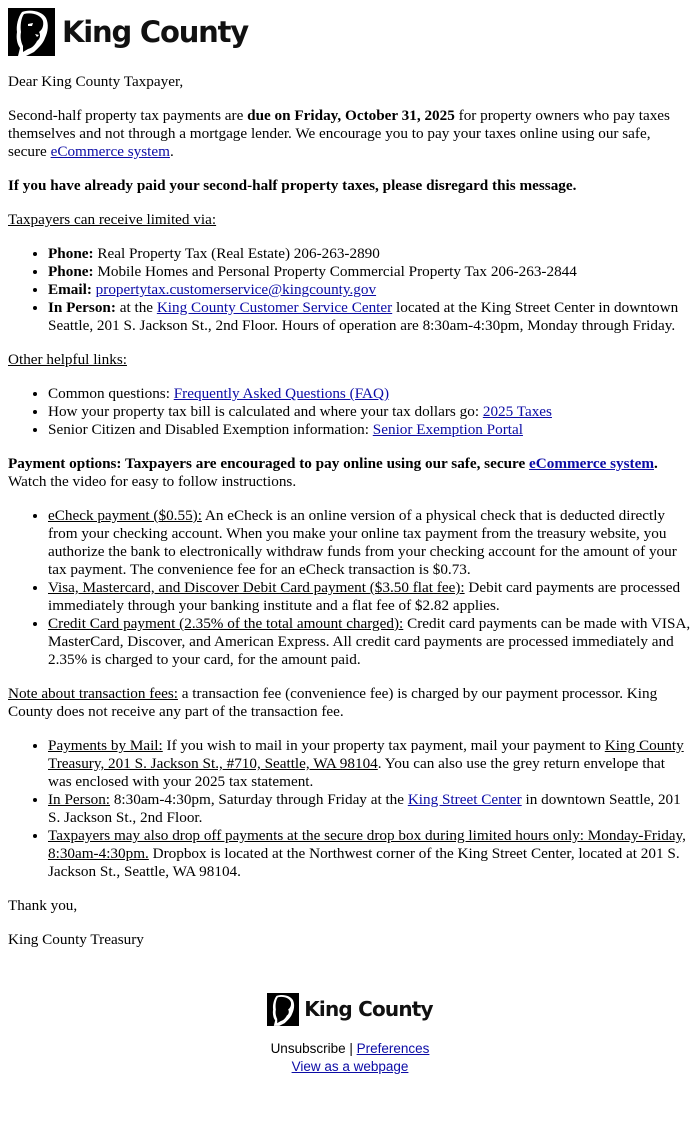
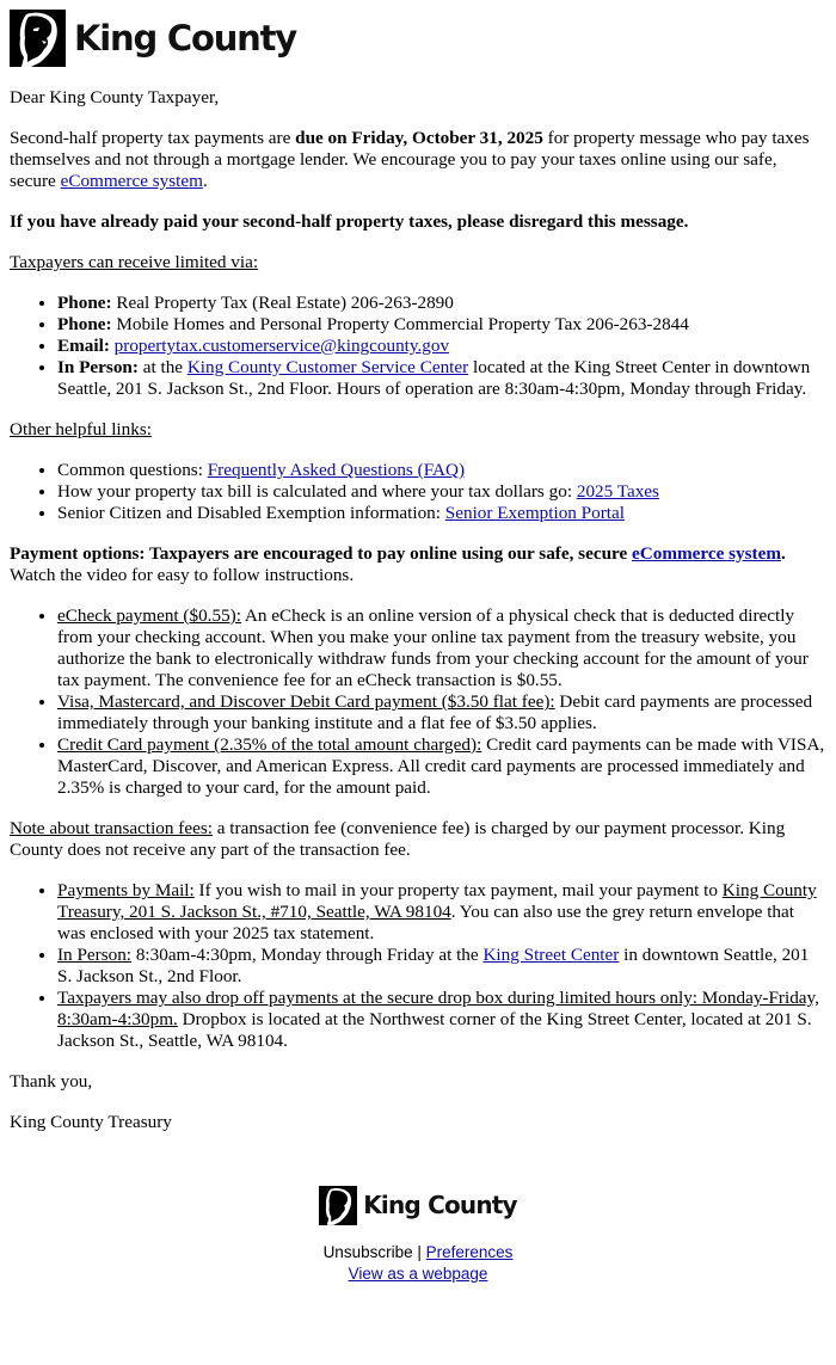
  King County
  Dear King County Taxpayer,
- Second-half property tax payments are due on Friday, October 31, 2025 for property owners who pay taxes themselves and not through a mortgage lender. We encourage you to pay your taxes online using our safe, secure eCommerce system.
+ Second-half property tax payments are due on Friday, October 31, 2025 for property message who pay taxes themselves and not through a mortgage lender. We encourage you to pay your taxes online using our safe, secure eCommerce system.
  If you have already paid your second-half property taxes, please disregard this message.
  Taxpayers can receive limited via:
  Phone: Real Property Tax (Real Estate) 206-263-2890
  Phone: Mobile Homes and Personal Property Commercial Property Tax 206-263-2844
  Email: propertytax.customerservice@kingcounty.gov
  In Person: at the King County Customer Service Center located at the King Street Center in downtown Seattle, 201 S. Jackson St., 2nd Floor. Hours of operation are 8:30am-4:30pm, Monday through Friday.
  Other helpful links:
  Common questions: Frequently Asked Questions (FAQ)
  How your property tax bill is calculated and where your tax dollars go: 2025 Taxes
  Senior Citizen and Disabled Exemption information: Senior Exemption Portal
  Payment options: Taxpayers are encouraged to pay online using our safe, secure eCommerce system. Watch the video for easy to follow instructions.
- eCheck payment ($0.55): An eCheck is an online version of a physical check that is deducted directly from your checking account. When you make your online tax payment from the treasury website, you authorize the bank to electronically withdraw funds from your checking account for the amount of your tax payment. The convenience fee for an eCheck transaction is $0.73.
+ eCheck payment ($0.55): An eCheck is an online version of a physical check that is deducted directly from your checking account. When you make your online tax payment from the treasury website, you authorize the bank to electronically withdraw funds from your checking account for the amount of your tax payment. The convenience fee for an eCheck transaction is $0.55.
- Visa, Mastercard, and Discover Debit Card payment ($3.50 flat fee): Debit card payments are processed immediately through your banking institute and a flat fee of $2.82 applies.
+ Visa, Mastercard, and Discover Debit Card payment ($3.50 flat fee): Debit card payments are processed immediately through your banking institute and a flat fee of $3.50 applies.
  Credit Card payment (2.35% of the total amount charged): Credit card payments can be made with VISA, MasterCard, Discover, and American Express. All credit card payments are processed immediately and 2.35% is charged to your card, for the amount paid.
  Note about transaction fees: a transaction fee (convenience fee) is charged by our payment processor. King County does not receive any part of the transaction fee.
  Payments by Mail: If you wish to mail in your property tax payment, mail your payment to King County Treasury, 201 S. Jackson St., #710, Seattle, WA 98104. You can also use the grey return envelope that was enclosed with your 2025 tax statement.
- In Person: 8:30am-4:30pm, Saturday through Friday at the King Street Center in downtown Seattle, 201 S. Jackson St., 2nd Floor.
+ In Person: 8:30am-4:30pm, Monday through Friday at the King Street Center in downtown Seattle, 201 S. Jackson St., 2nd Floor.
  Taxpayers may also drop off payments at the secure drop box during limited hours only: Monday-Friday, 8:30am-4:30pm. Dropbox is located at the Northwest corner of the King Street Center, located at 201 S. Jackson St., Seattle, WA 98104.
  Thank you,
  King County Treasury
  King County
  Unsubscribe | Preferences
  View as a webpage
